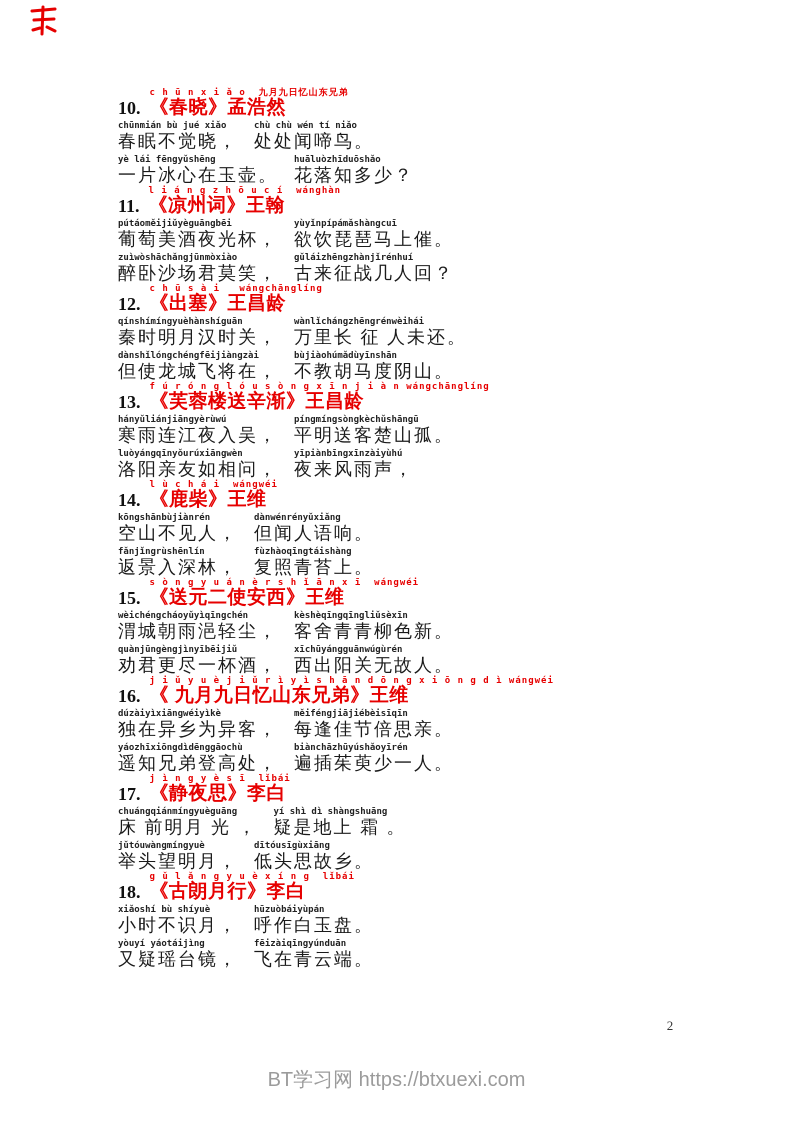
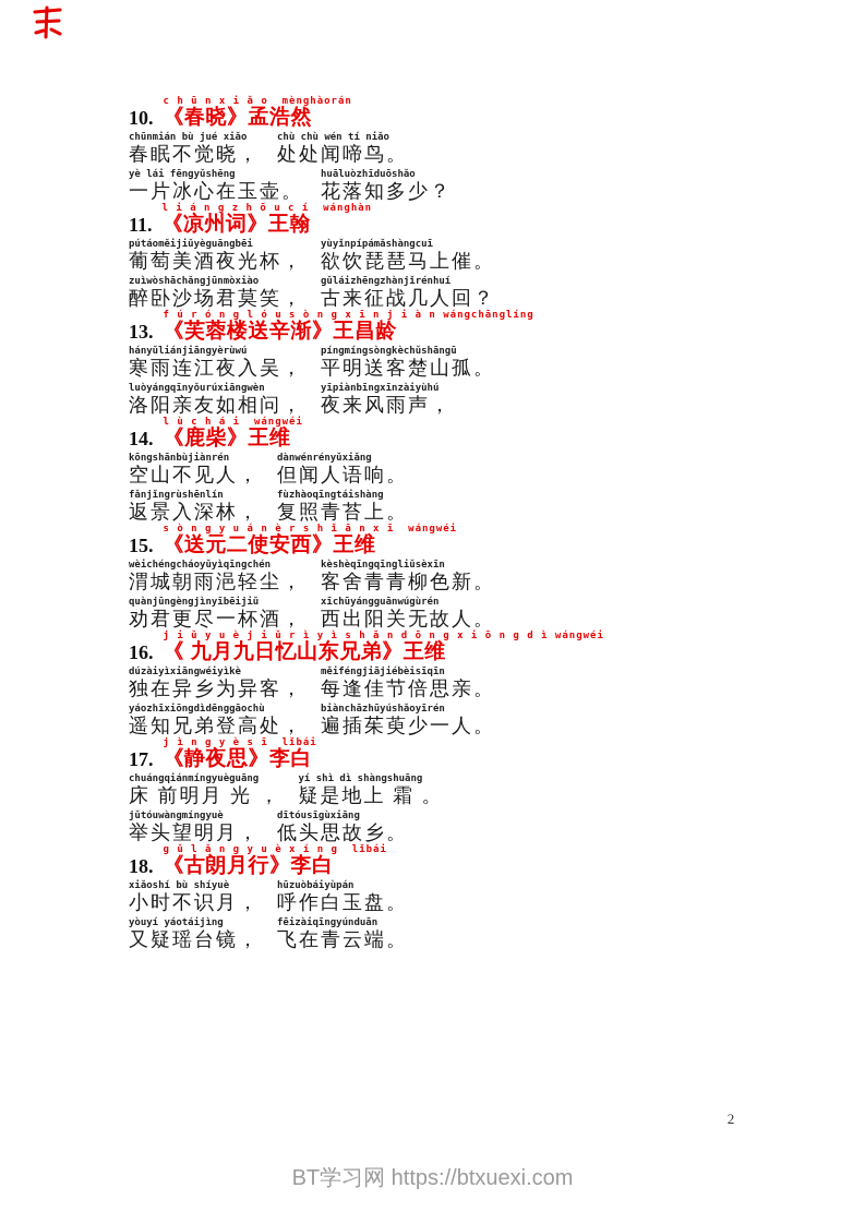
  10.
- c h ū n x i ǎ o 九月九日忆山东兄弟
+ c h ū n x i ǎ o mènghàorán
  《春晓》孟浩然
  chūnmián bù jué xiǎo
  春眠不觉晓，
  chù chù wén tí niǎo
  处处闻啼鸟。
  yè lái fēngyǔshēng
  一片冰心在玉壶。
  huāluòzhīduōshǎo
  花落知多少？
  11.
  l i á n g z h ō u c í wánghàn
  《凉州词》王翰
  pútáoměijiǔyèguāngbēi
  葡萄美酒夜光杯，
  yùyǐnpípámǎshàngcuī
  欲饮琵琶马上催。
  zuìwòshāchǎngjūnmòxiào
  醉卧沙场君莫笑，
  gǔláizhēngzhànjǐrénhuí
  古来征战几人回？
- 12.
- c h ū s à i wángchānglíng
- 《出塞》王昌龄
- qínshímíngyuèhànshíguān
- 秦时明月汉时关，
- wànlǐchángzhēngrénwèihái
- 万里长 征 人未还。
- dànshǐlóngchéngfēijiàngzài
- 但使龙城飞将在，
- bùjiàohúmǎdùyīnshān
- 不教胡马度阴山。
  13.
  f ú r ó n g l ó u s ò n g x ī n j i à n wángchānglíng
  《芙蓉楼送辛渐》王昌龄
  hányǔliánjiāngyèrùwú
  寒雨连江夜入吴，
  píngmíngsòngkèchǔshāngū
  平明送客楚山孤。
  luòyángqīnyǒurúxiāngwèn
  洛阳亲友如相问，
  yīpiànbīngxīnzàiyùhú
  夜来风雨声，
  14.
  l ù c h á i wángwéi
  《鹿柴》王维
  kōngshānbùjiànrén
  空山不见人，
  dànwénrényǔxiǎng
  但闻人语响。
  fǎnjǐngrùshēnlín
  返景入深林，
  fùzhàoqīngtáishàng
  复照青苔上。
  15.
  s ò n g y u á n è r s h ǐ ā n x ī wángwéi
  《送元二使安西》王维
  wèichéngcháoyǔyìqīngchén
  渭城朝雨浥轻尘，
  kèshèqīngqīngliǔsèxīn
  客舍青青柳色新。
  quànjūngèngjìnyībēijiǔ
  劝君更尽一杯酒，
  xīchūyángguānwúgùrén
  西出阳关无故人。
  16.
  j i ǔ y u è j i ǔ r ì y ì s h ā n d ō n g x i ō n g d ì wángwéi
  《 九月九日忆山东兄弟》王维
  dúzàiyìxiāngwéiyìkè
  独在异乡为异客，
  měiféngjiājiébèisīqīn
  每逢佳节倍思亲。
  yáozhīxiōngdìdēnggāochù
  遥知兄弟登高处，
  biànchāzhūyúshǎoyīrén
  遍插茱萸少一人。
  17.
  j ì n g y è s ī lǐbái
  《静夜思》李白
  chuángqiánmíngyuèguāng
  床 前明月 光 ，
  yí shì dì shàngshuāng
  疑是地上 霜 。
  jǔtóuwàngmíngyuè
  举头望明月，
  dītóusīgùxiāng
  低头思故乡。
  18.
  g ǔ l ǎ n g y u è x í n g lǐbái
  《古朗月行》李白
  xiǎoshí bù shíyuè
  小时不识月，
  hūzuòbáiyùpán
  呼作白玉盘。
  yòuyí yáotáijìng
  又疑瑶台镜，
  fēizàiqīngyúnduān
  飞在青云端。
  2
  BT学习网 https://btxuexi.com
